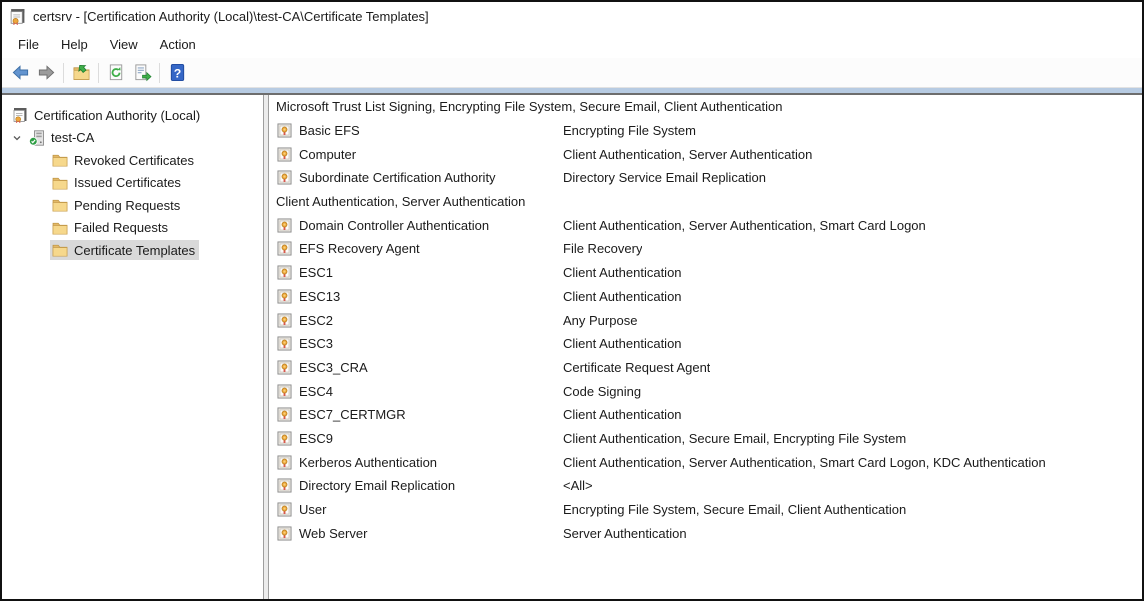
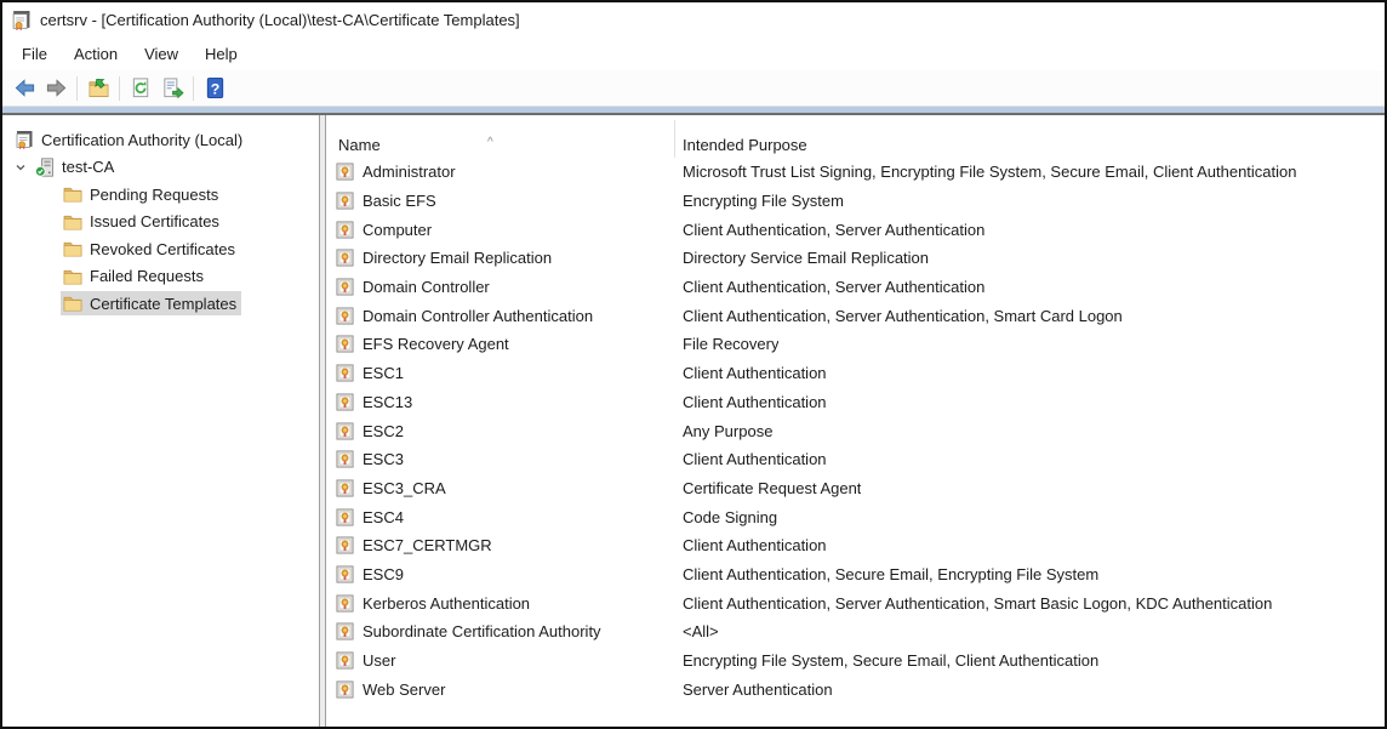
  certsrv - [Certification Authority (Local)\test-CA\Certificate Templates]
  File
- Help
+ Action
  View
- Action
+ Help
  Certification Authority (Local)
  test-CA
- Revoked Certificates
+ Pending Requests
  Issued Certificates
- Pending Requests
+ Revoked Certificates
  Failed Requests
  Certificate Templates
+ ^
+ Name
+ Intended Purpose
+ Administrator
  Microsoft Trust List Signing, Encrypting File System, Secure Email, Client Authentication
  Basic EFS
  Encrypting File System
  Computer
  Client Authentication, Server Authentication
- Subordinate Certification Authority
+ Directory Email Replication
  Directory Service Email Replication
+ Domain Controller
  Client Authentication, Server Authentication
  Domain Controller Authentication
  Client Authentication, Server Authentication, Smart Card Logon
  EFS Recovery Agent
  File Recovery
  ESC1
  Client Authentication
  ESC13
  Client Authentication
  ESC2
  Any Purpose
  ESC3
  Client Authentication
  ESC3_CRA
  Certificate Request Agent
  ESC4
  Code Signing
  ESC7_CERTMGR
  Client Authentication
  ESC9
  Client Authentication, Secure Email, Encrypting File System
  Kerberos Authentication
- Client Authentication, Server Authentication, Smart Card Logon, KDC Authentication
+ Client Authentication, Server Authentication, Smart Basic Logon, KDC Authentication
- Directory Email Replication
+ Subordinate Certification Authority
  <All>
  User
  Encrypting File System, Secure Email, Client Authentication
  Web Server
  Server Authentication
